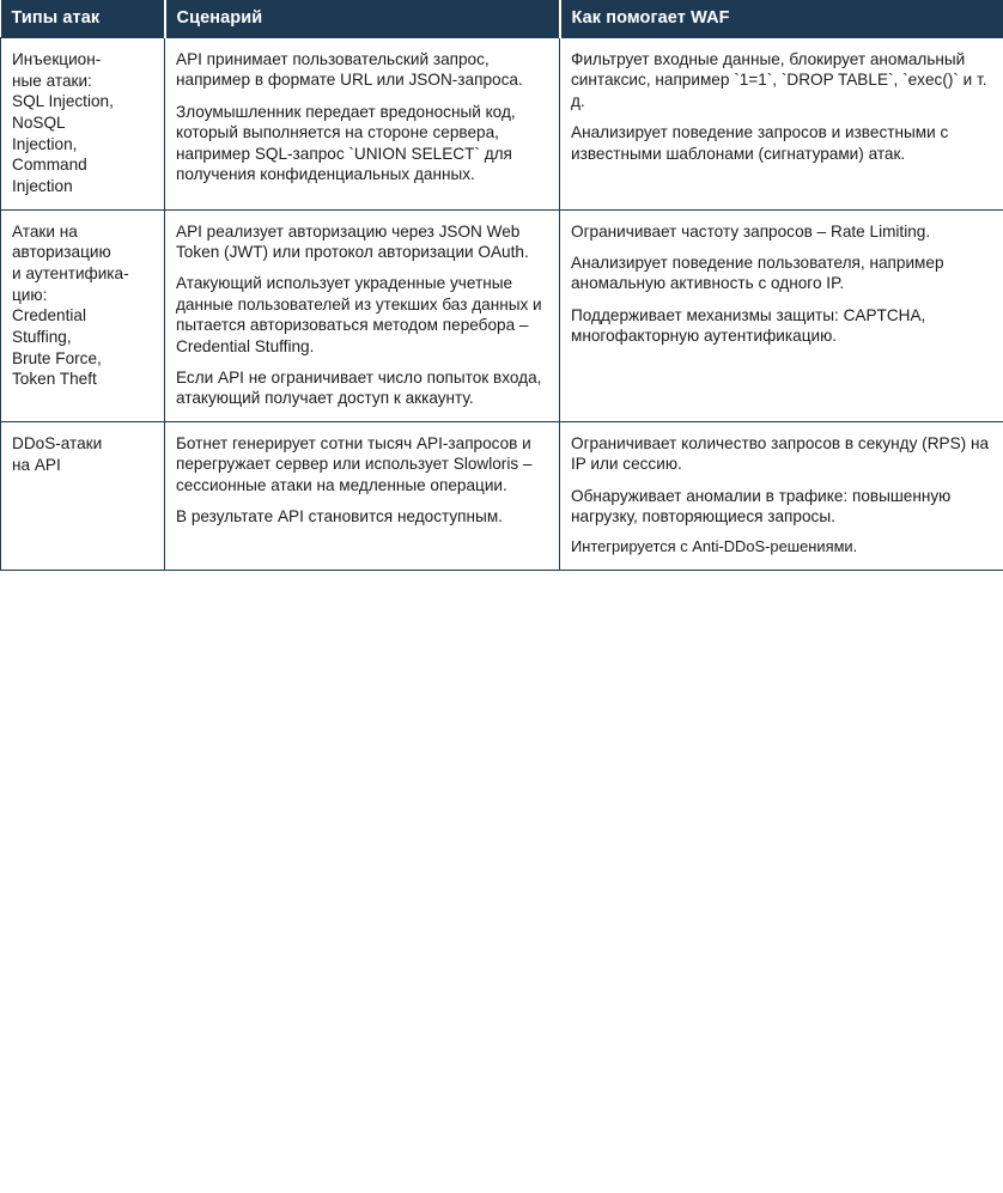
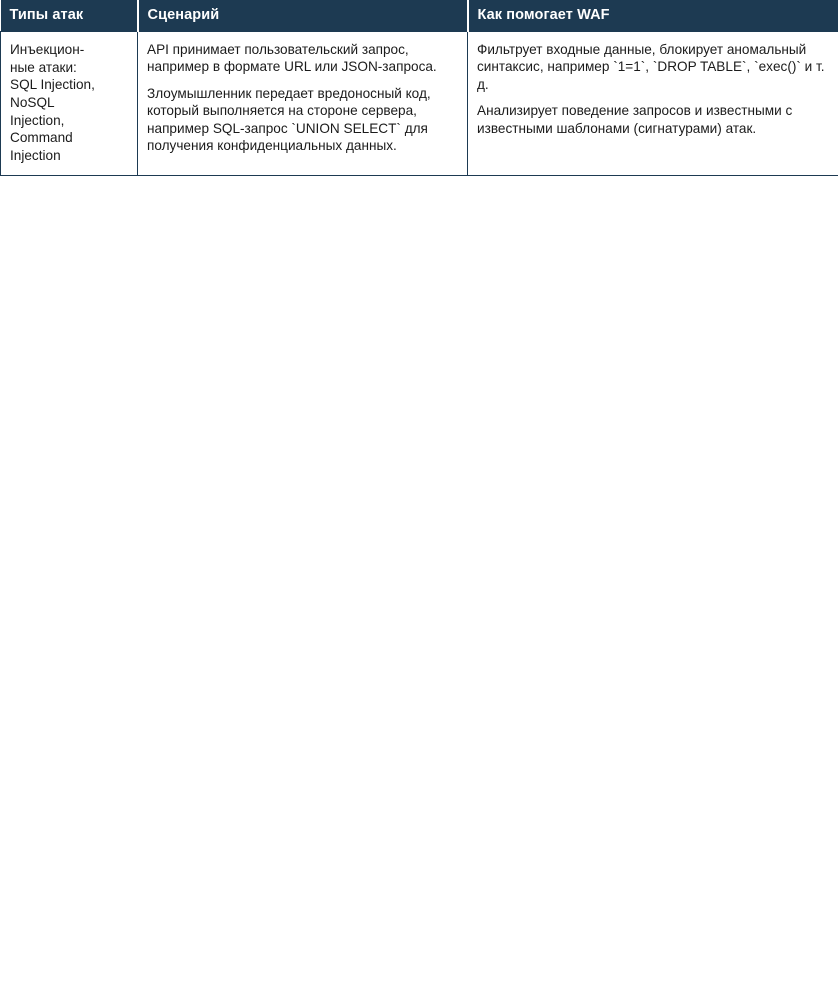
  Типы атак	Сценарий	Как помогает WAF
  Инъекцион- ные атаки: SQL Injection, NoSQL Injection, Command Injection	API принимает пользовательский запрос, например в формате URL или JSON-запроса. Злоумышленник передает вредоносный код, который выполняется на стороне сервера, например SQL-запрос `UNION SELECT` для получения конфиденциальных данных.	Фильтрует входные данные, блокирует аномальный синтаксис, например `1=1`, `DROP TABLE`, `exec()` и т. д. Анализирует поведение запросов и известными с известными шаблонами (сигнатурами) атак.
- Атаки на авторизацию и аутентифика- цию: Credential Stuffing, Brute Force, Token Theft	API реализует авторизацию через JSON Web Token (JWT) или протокол авторизации OAuth. Атакующий использует украденные учетные данные пользователей из утекших баз данных и пытается авторизоваться методом перебора – Credential Stuffing. Если API не ограничивает число попыток входа, атакующий получает доступ к аккаунту.	Ограничивает частоту запросов – Rate Limiting. Анализирует поведение пользователя, например аномальную активность с одного IP. Поддерживает механизмы защиты: CAPTCHA, многофакторную аутентификацию.
- DDoS-атаки на API	Ботнет генерирует сотни тысяч API-запросов и перегружает сервер или использует Slowloris – сессионные атаки на медленные операции. В результате API становится недоступным.	Ограничивает количество запросов в секунду (RPS) на IP или сессию. Обнаруживает аномалии в трафике: повышенную нагрузку, повторяющиеся запросы. Интегрируется с Anti-DDoS-решениями.
